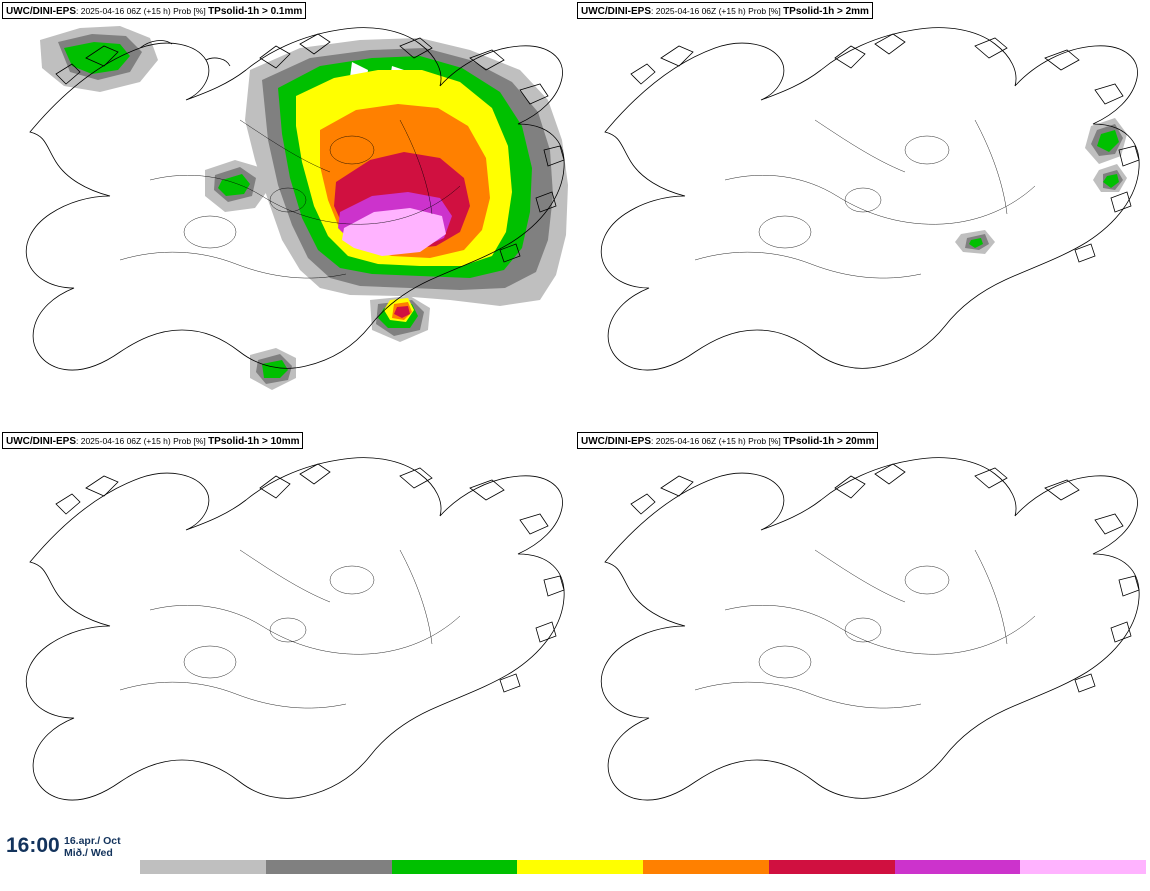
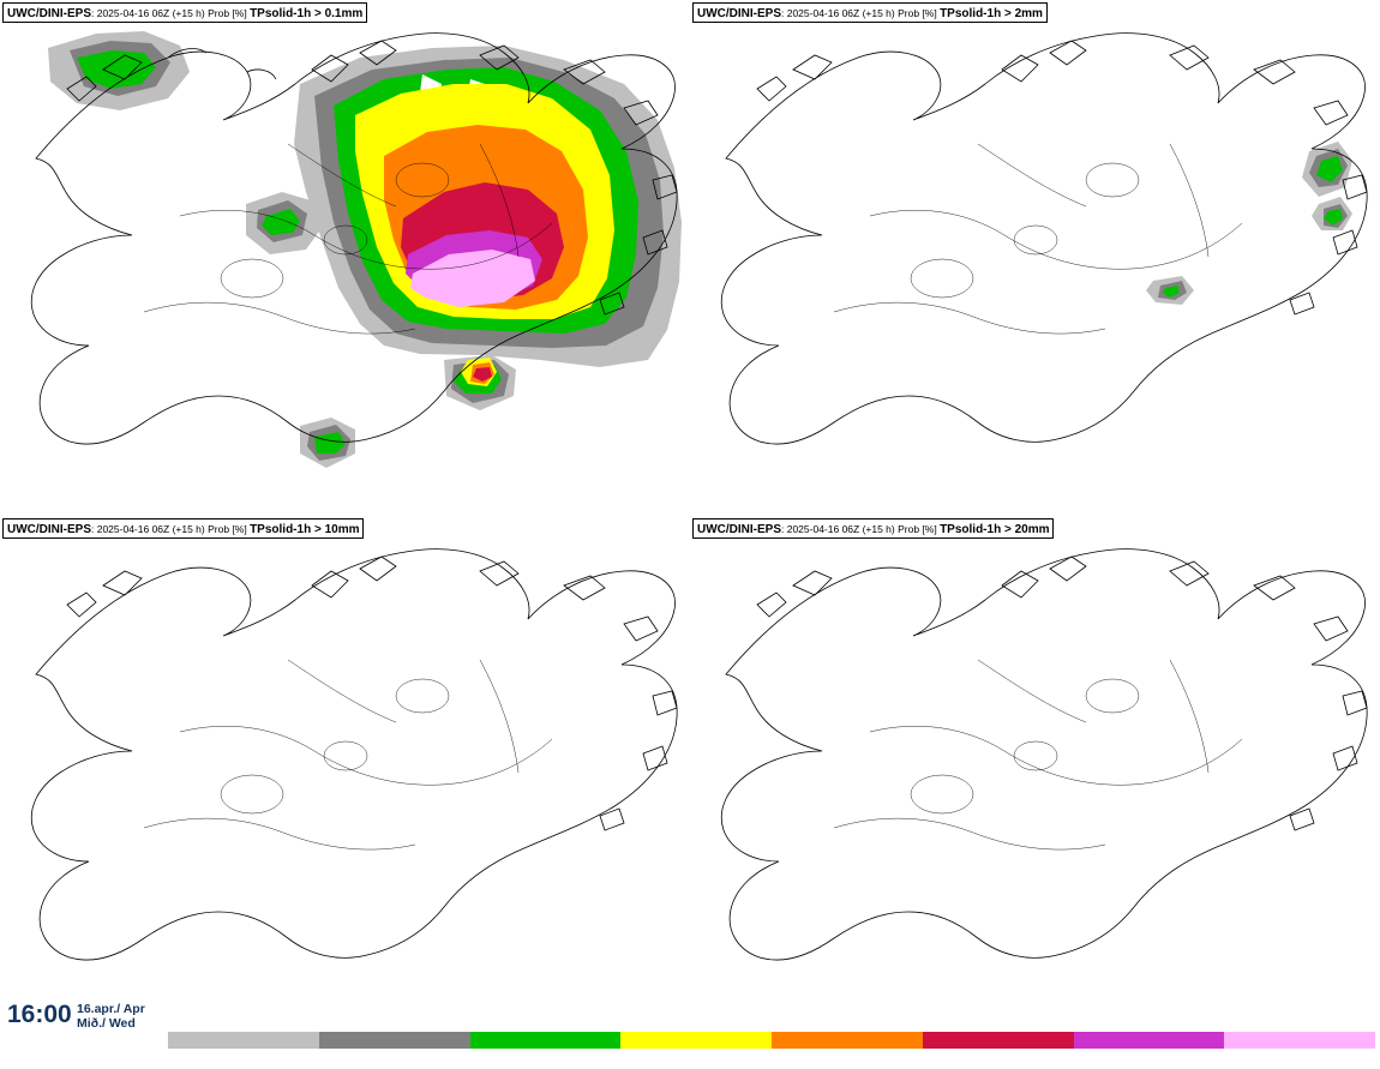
  UWC/DINI-EPS: 2025-04-16 06Z (+15 h) Prob [%] TPsolid-1h > 0.1mm
  UWC/DINI-EPS: 2025-04-16 06Z (+15 h) Prob [%] TPsolid-1h > 2mm
  UWC/DINI-EPS: 2025-04-16 06Z (+15 h) Prob [%] TPsolid-1h > 10mm
  UWC/DINI-EPS: 2025-04-16 06Z (+15 h) Prob [%] TPsolid-1h > 20mm
  16:00
- 16.apr./ Oct
+ 16.apr./ Apr
  Mið./ Wed
